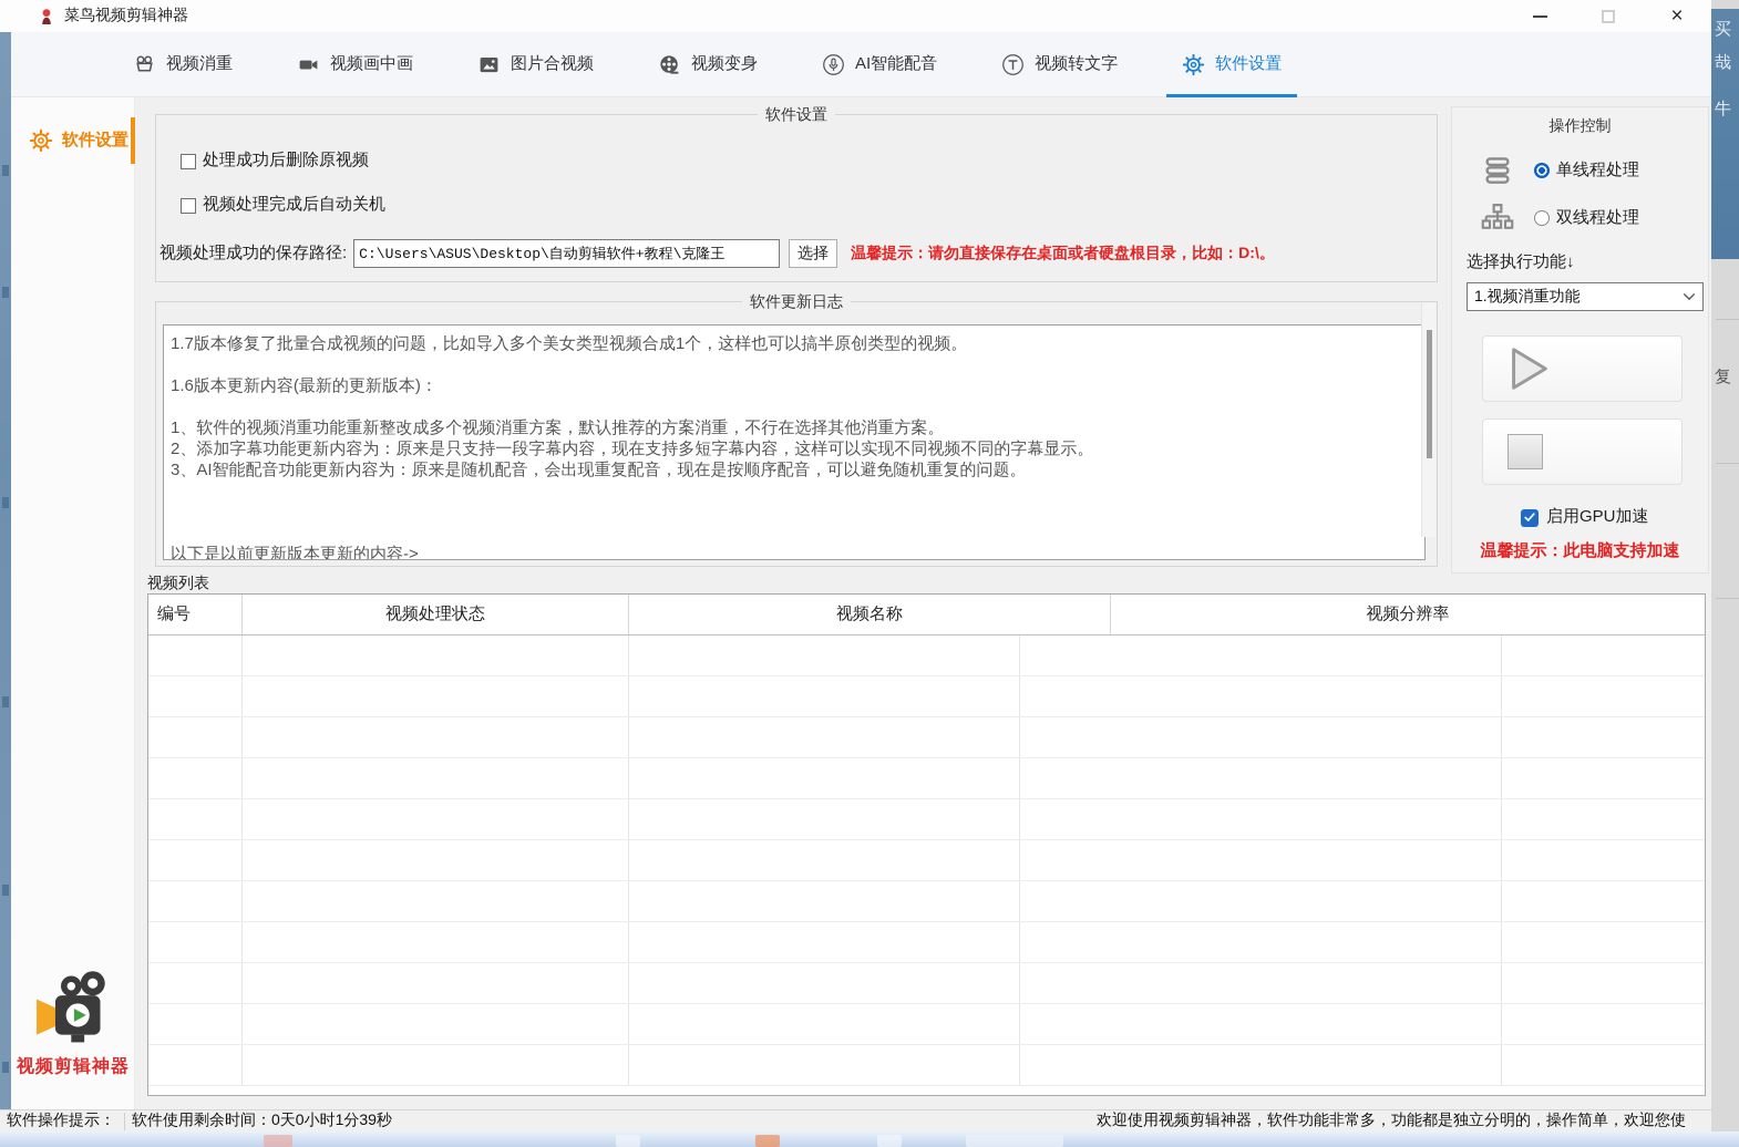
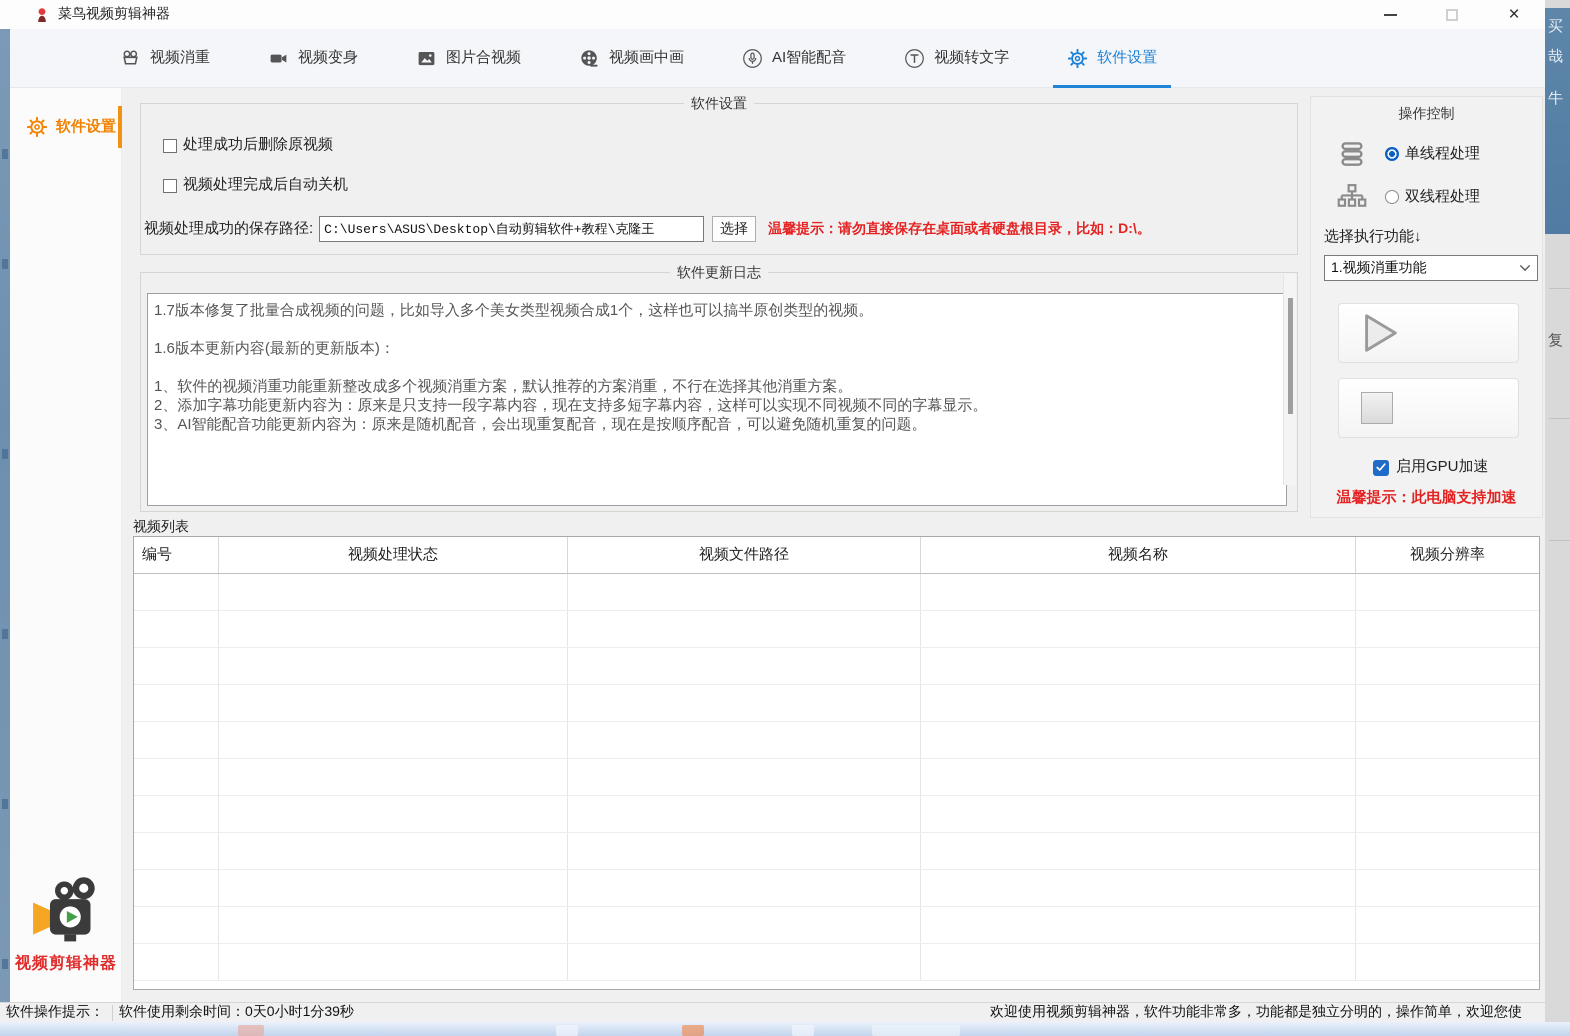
  买
  哉
  牛
  复
  菜鸟视频剪辑神器
  ×
  视频消重
- 视频画中画
+ 视频变身
  图片合视频
- 视频变身
+ 视频画中画
  AI智能配音
  视频转文字
  软件设置
  软件设置
  视频剪辑神器
  软件设置
  处理成功后删除原视频
  视频处理完成后自动关机
  视频处理成功的保存路径:
  C:\Users\ASUS\Desktop\自动剪辑软件+教程\克隆王
  选择
  温馨提示：请勿直接保存在桌面或者硬盘根目录，比如：D:\。
  软件更新日志
  1.7版本修复了批量合成视频的问题，比如导入多个美女类型视频合成1个，这样也可以搞半原创类型的视频。
  1.6版本更新内容(最新的更新版本)：
  1、软件的视频消重功能重新整改成多个视频消重方案，默认推荐的方案消重，不行在选择其他消重方案。
  2、添加字幕功能更新内容为：原来是只支持一段字幕内容，现在支持多短字幕内容，这样可以实现不同视频不同的字幕显示。
  3、AI智能配音功能更新内容为：原来是随机配音，会出现重复配音，现在是按顺序配音，可以避免随机重复的问题。
- 以下是以前更新版本更新的内容->
  视频列表
  编号
  视频处理状态
+ 视频文件路径
  视频名称
  视频分辨率
  操作控制
  单线程处理
  双线程处理
  选择执行功能↓
  1.视频消重功能
  启用GPU加速
  温馨提示：此电脑支持加速
  软件操作提示：
  软件使用剩余时间：0天0小时1分39秒
  欢迎使用视频剪辑神器，软件功能非常多，功能都是独立分明的，操作简单，欢迎您使
